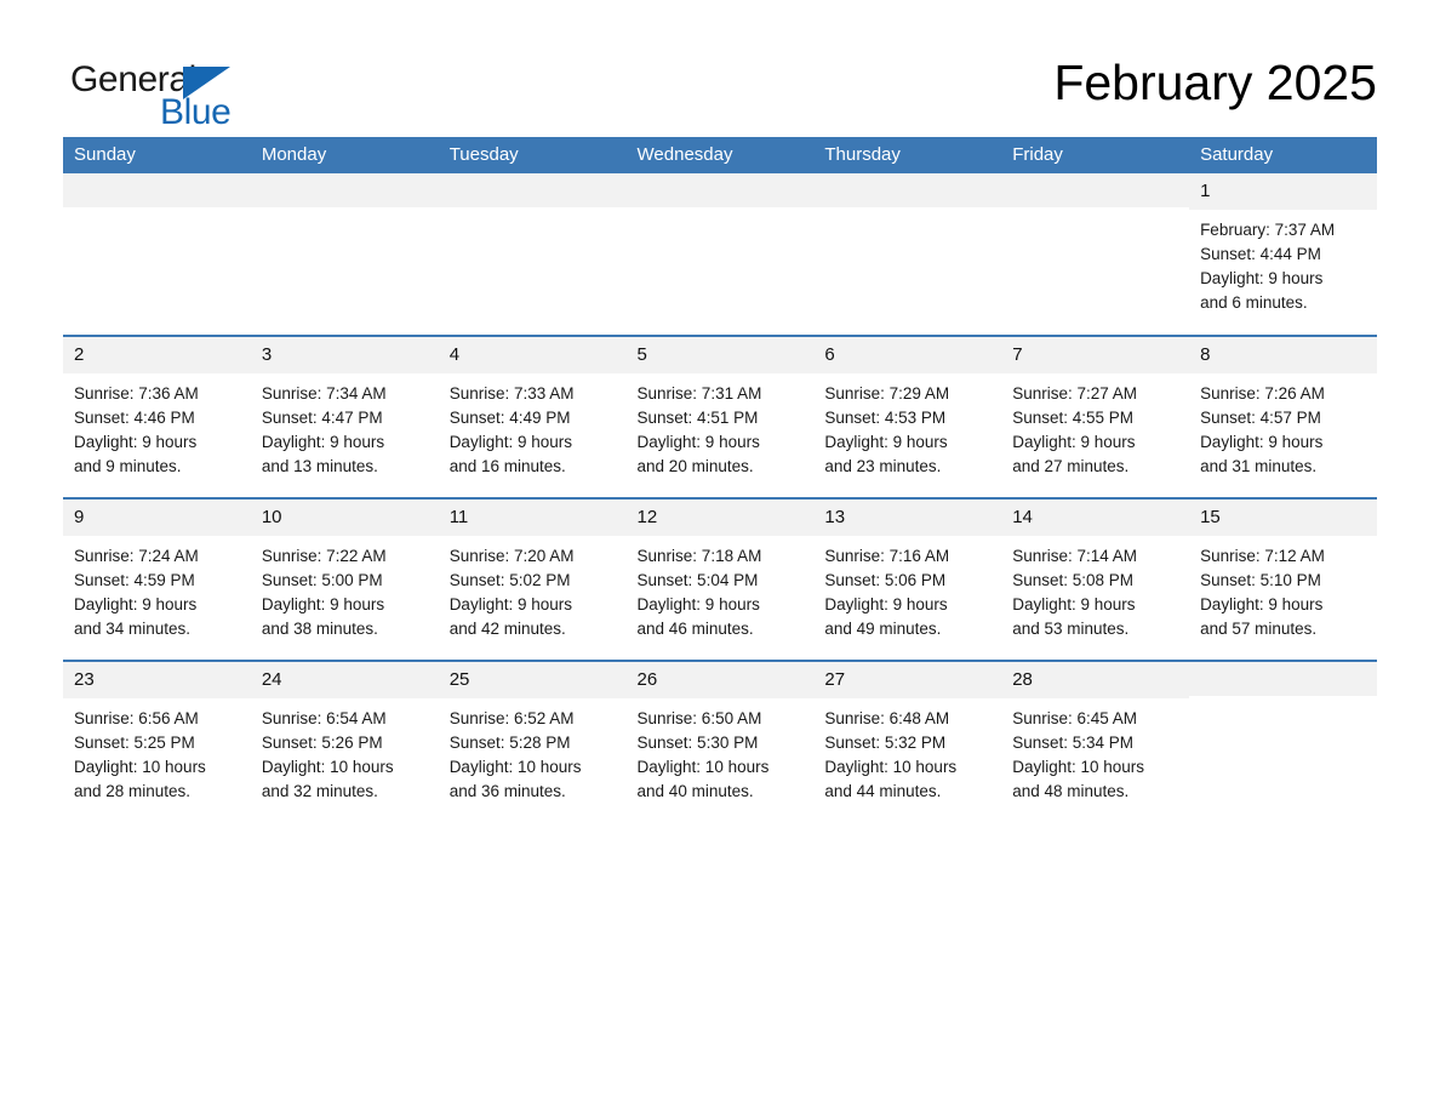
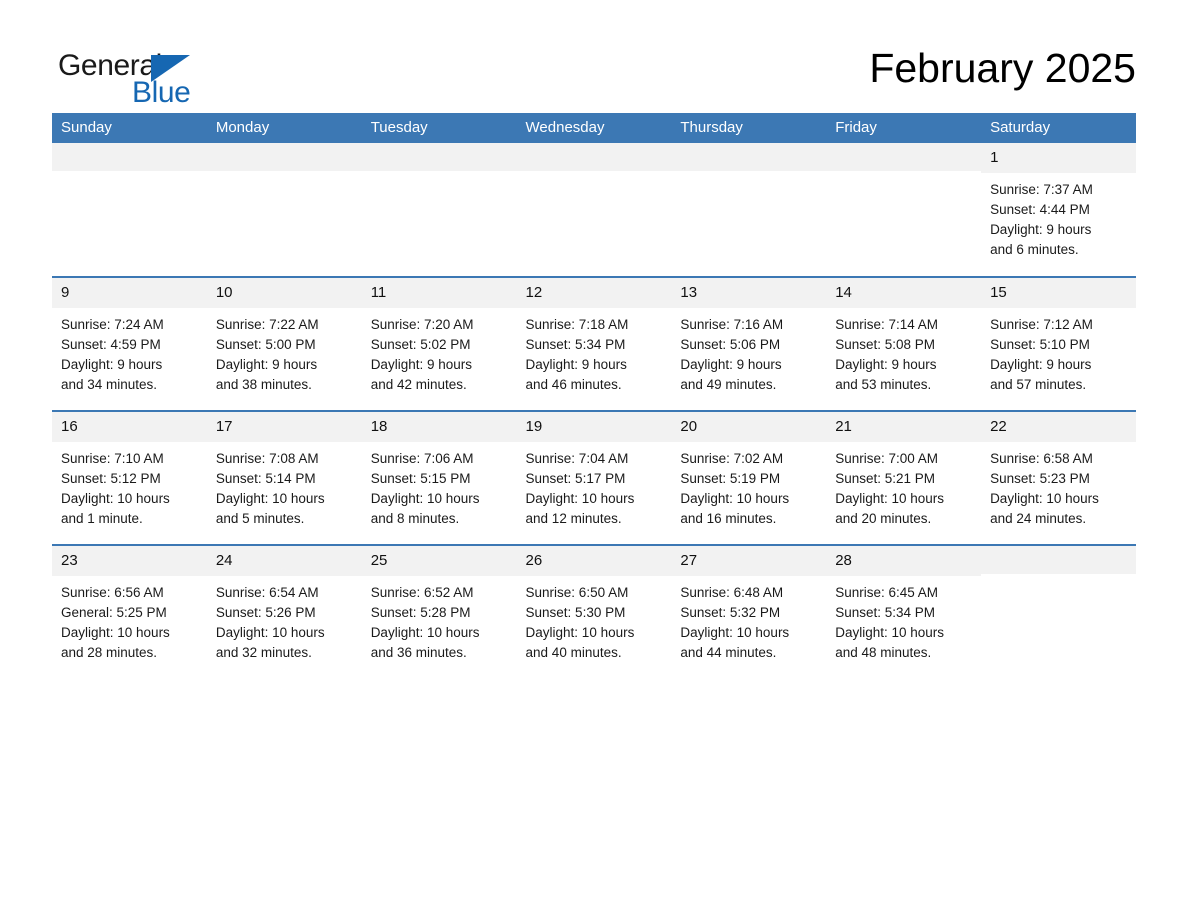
  General
  Blue
  February 2025
  Sunday	Monday	Tuesday	Wednesday	Thursday	Friday	Saturday
- 						1February: 7:37 AM Sunset: 4:44 PM Daylight: 9 hours and 6 minutes.
+ 						1Sunrise: 7:37 AM Sunset: 4:44 PM Daylight: 9 hours and 6 minutes.
- 2Sunrise: 7:36 AM Sunset: 4:46 PM Daylight: 9 hours and 9 minutes.	3Sunrise: 7:34 AM Sunset: 4:47 PM Daylight: 9 hours and 13 minutes.	4Sunrise: 7:33 AM Sunset: 4:49 PM Daylight: 9 hours and 16 minutes.	5Sunrise: 7:31 AM Sunset: 4:51 PM Daylight: 9 hours and 20 minutes.	6Sunrise: 7:29 AM Sunset: 4:53 PM Daylight: 9 hours and 23 minutes.	7Sunrise: 7:27 AM Sunset: 4:55 PM Daylight: 9 hours and 27 minutes.	8Sunrise: 7:26 AM Sunset: 4:57 PM Daylight: 9 hours and 31 minutes.
- 9Sunrise: 7:24 AM Sunset: 4:59 PM Daylight: 9 hours and 34 minutes.	10Sunrise: 7:22 AM Sunset: 5:00 PM Daylight: 9 hours and 38 minutes.	11Sunrise: 7:20 AM Sunset: 5:02 PM Daylight: 9 hours and 42 minutes.	12Sunrise: 7:18 AM Sunset: 5:04 PM Daylight: 9 hours and 46 minutes.	13Sunrise: 7:16 AM Sunset: 5:06 PM Daylight: 9 hours and 49 minutes.	14Sunrise: 7:14 AM Sunset: 5:08 PM Daylight: 9 hours and 53 minutes.	15Sunrise: 7:12 AM Sunset: 5:10 PM Daylight: 9 hours and 57 minutes.
+ 9Sunrise: 7:24 AM Sunset: 4:59 PM Daylight: 9 hours and 34 minutes.	10Sunrise: 7:22 AM Sunset: 5:00 PM Daylight: 9 hours and 38 minutes.	11Sunrise: 7:20 AM Sunset: 5:02 PM Daylight: 9 hours and 42 minutes.	12Sunrise: 7:18 AM Sunset: 5:34 PM Daylight: 9 hours and 46 minutes.	13Sunrise: 7:16 AM Sunset: 5:06 PM Daylight: 9 hours and 49 minutes.	14Sunrise: 7:14 AM Sunset: 5:08 PM Daylight: 9 hours and 53 minutes.	15Sunrise: 7:12 AM Sunset: 5:10 PM Daylight: 9 hours and 57 minutes.
+ 16Sunrise: 7:10 AM Sunset: 5:12 PM Daylight: 10 hours and 1 minute.	17Sunrise: 7:08 AM Sunset: 5:14 PM Daylight: 10 hours and 5 minutes.	18Sunrise: 7:06 AM Sunset: 5:15 PM Daylight: 10 hours and 8 minutes.	19Sunrise: 7:04 AM Sunset: 5:17 PM Daylight: 10 hours and 12 minutes.	20Sunrise: 7:02 AM Sunset: 5:19 PM Daylight: 10 hours and 16 minutes.	21Sunrise: 7:00 AM Sunset: 5:21 PM Daylight: 10 hours and 20 minutes.	22Sunrise: 6:58 AM Sunset: 5:23 PM Daylight: 10 hours and 24 minutes.
- 23Sunrise: 6:56 AM Sunset: 5:25 PM Daylight: 10 hours and 28 minutes.	24Sunrise: 6:54 AM Sunset: 5:26 PM Daylight: 10 hours and 32 minutes.	25Sunrise: 6:52 AM Sunset: 5:28 PM Daylight: 10 hours and 36 minutes.	26Sunrise: 6:50 AM Sunset: 5:30 PM Daylight: 10 hours and 40 minutes.	27Sunrise: 6:48 AM Sunset: 5:32 PM Daylight: 10 hours and 44 minutes.	28Sunrise: 6:45 AM Sunset: 5:34 PM Daylight: 10 hours and 48 minutes.
+ 23Sunrise: 6:56 AM General: 5:25 PM Daylight: 10 hours and 28 minutes.	24Sunrise: 6:54 AM Sunset: 5:26 PM Daylight: 10 hours and 32 minutes.	25Sunrise: 6:52 AM Sunset: 5:28 PM Daylight: 10 hours and 36 minutes.	26Sunrise: 6:50 AM Sunset: 5:30 PM Daylight: 10 hours and 40 minutes.	27Sunrise: 6:48 AM Sunset: 5:32 PM Daylight: 10 hours and 44 minutes.	28Sunrise: 6:45 AM Sunset: 5:34 PM Daylight: 10 hours and 48 minutes.
